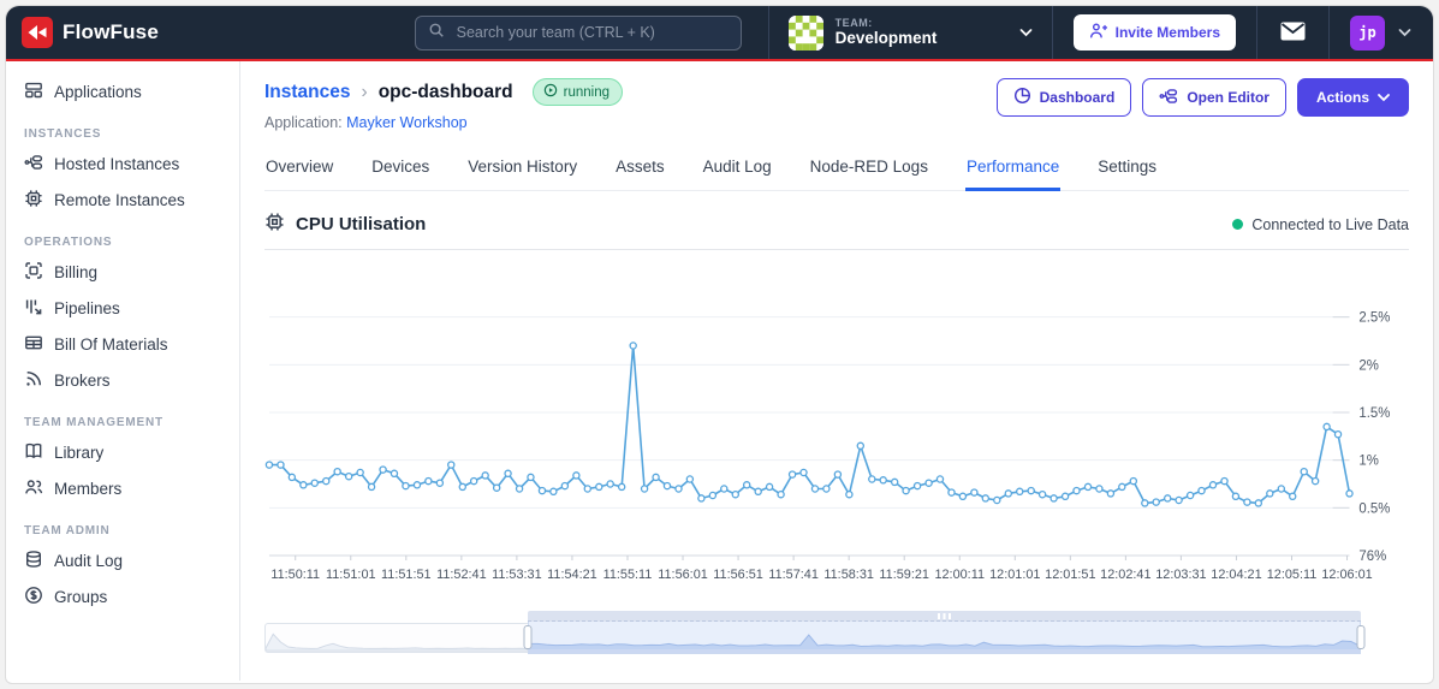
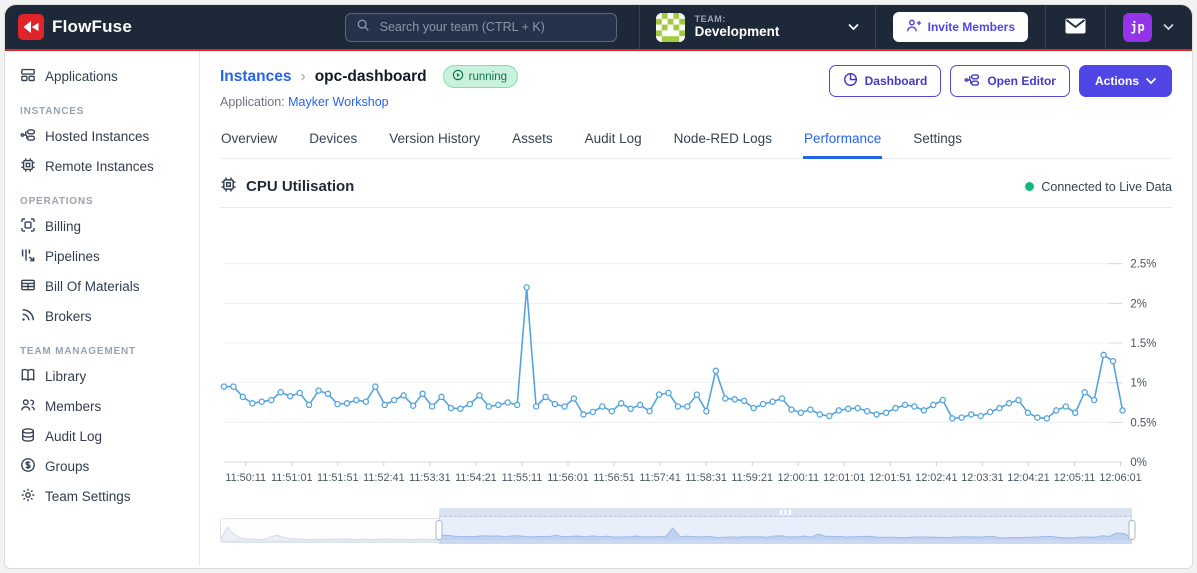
  FlowFuse
  Search your team (CTRL + K)
  TEAM:
  Development
  Invite Members
  jp
  Applications
  INSTANCES
  Hosted Instances
  Remote Instances
  OPERATIONS
  Billing
  Pipelines
  Bill Of Materials
  Brokers
  TEAM MANAGEMENT
  Library
  Members
- TEAM ADMIN
  Audit Log
  Groups
+ Team Settings
  Instances
  ›
  opc-dashboard
  running
  Application: Mayker Workshop
  Dashboard
  Open Editor
  Actions
  Overview
  Devices
  Version History
  Assets
  Audit Log
  Node-RED Logs
  Performance
  Settings
  CPU Utilisation
  Connected to Live Data
- 76%
+ 0%
  0.5%
  1%
  1.5%
  2%
  2.5%
  11:50:11
  11:51:01
  11:51:51
  11:52:41
  11:53:31
  11:54:21
  11:55:11
  11:56:01
  11:56:51
  11:57:41
  11:58:31
  11:59:21
  12:00:11
  12:01:01
  12:01:51
  12:02:41
  12:03:31
  12:04:21
  12:05:11
  12:06:01
